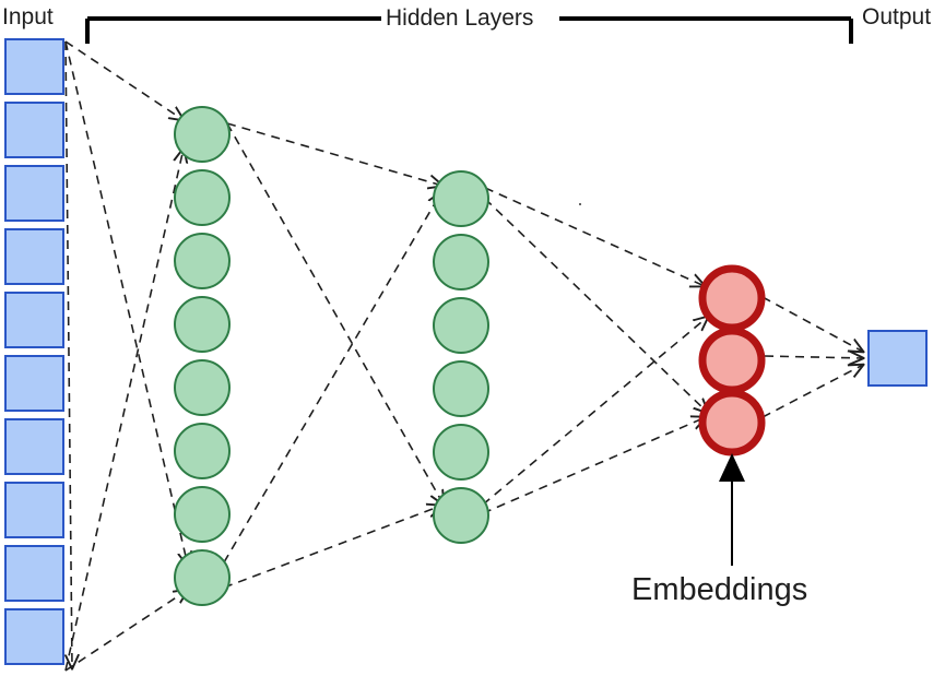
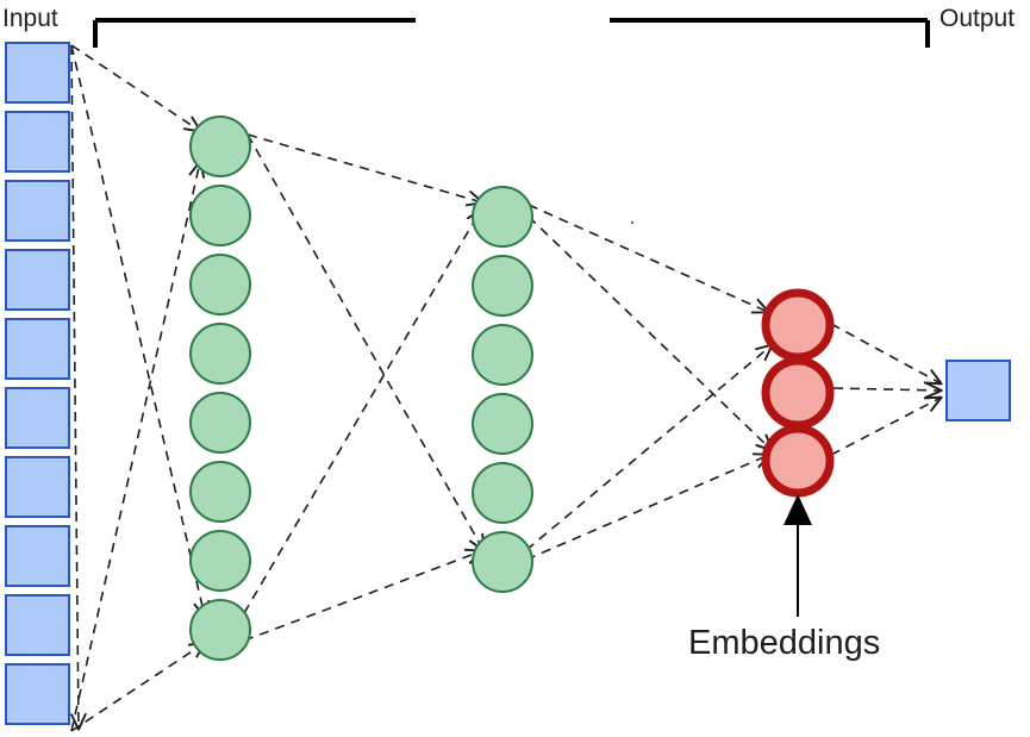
  Input
- Hidden Layers
  Output
  Embeddings
